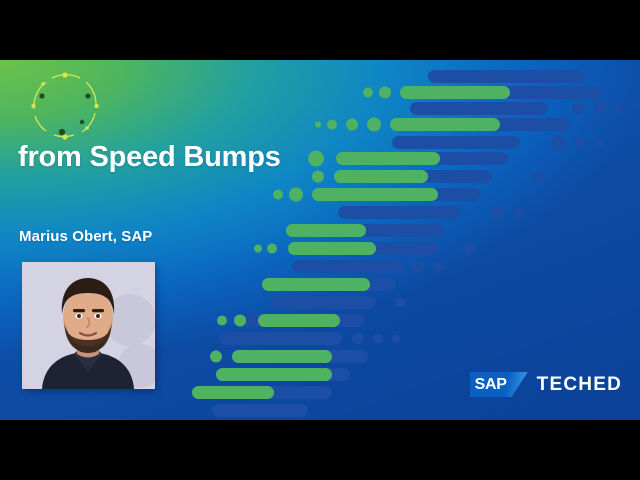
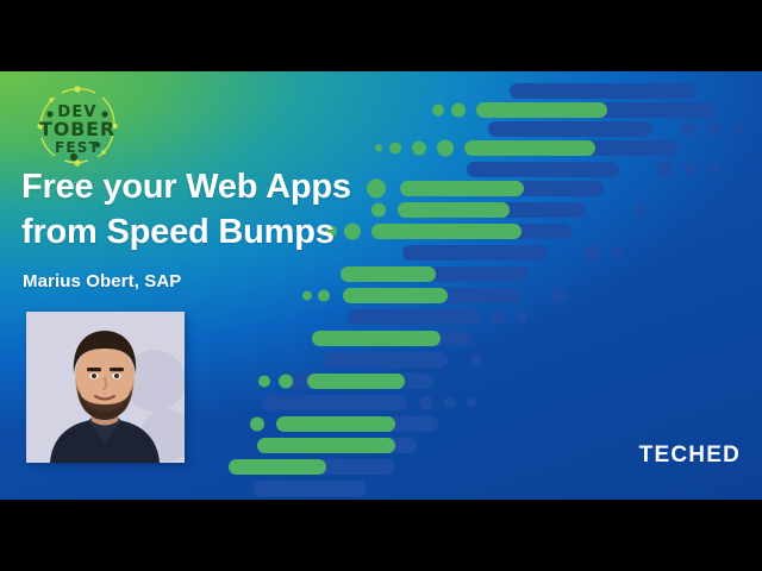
+ DEV
+ TOBER
+ FEST
+ Free your Web Apps
  from Speed Bumps
  Marius Obert, SAP
- SAP
  TECHED
